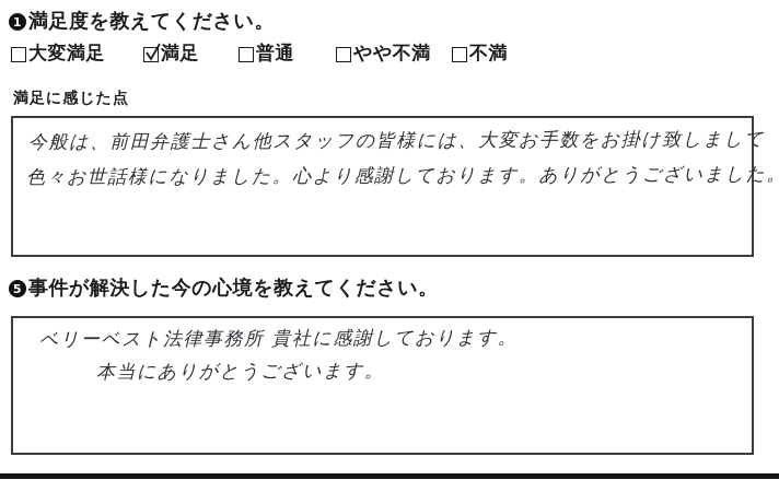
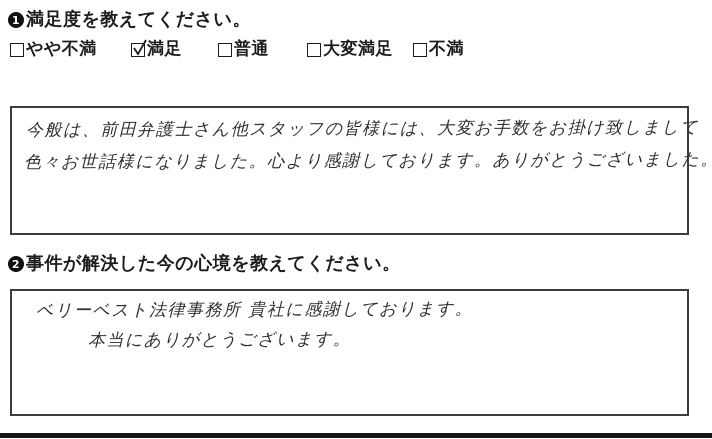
  1
  満足度を教えてください。
- 大変満足
+ やや不満
  満足
  普通
- やや不満
+ 大変満足
  不満
- 満足に感じた点
  今般は、前田弁護士さん他スタッフの皆様には、大変お手数をお掛け致しまして
  色々お世話様になりました。心より感謝しております。ありがとうございました。
- 5
+ 2
  事件が解決した今の心境を教えてください。
  ベリーベスト法律事務所 貴社に感謝しております。
  本当にありがとうございます。
